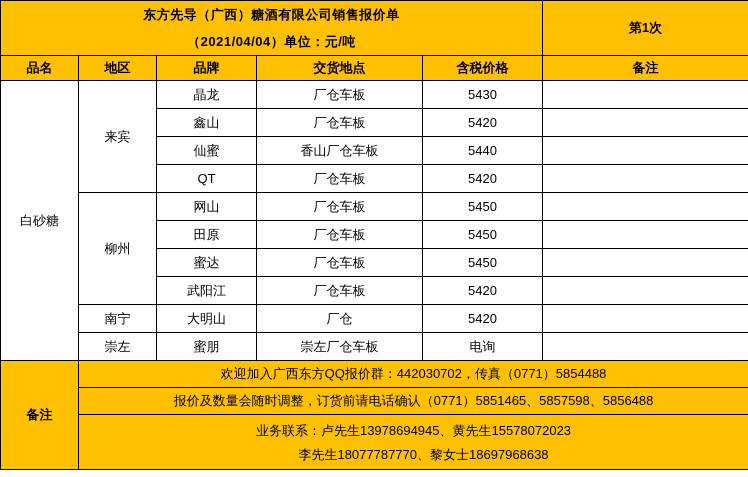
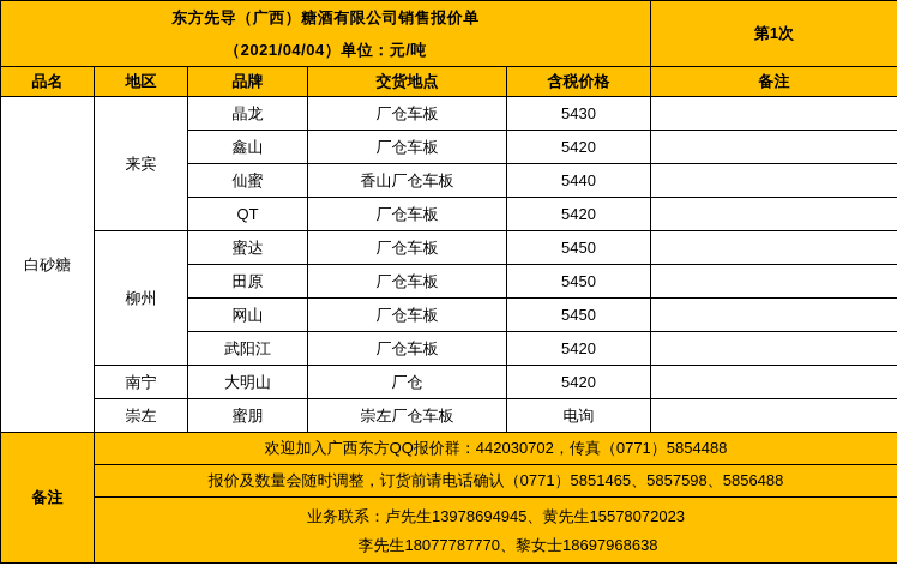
  东方先导（广西）糖酒有限公司销售报价单 （2021/04/04）单位：元/吨	第1次
  品名	地区	品牌	交货地点	含税价格	备注
  白砂糖	来宾	晶龙	厂仓车板	5430
  鑫山	厂仓车板	5420
  仙蜜	香山厂仓车板	5440
  QT	厂仓车板	5420
- 柳州	网山	厂仓车板	5450
+ 柳州	蜜达	厂仓车板	5450
  田原	厂仓车板	5450
- 蜜达	厂仓车板	5450
+ 网山	厂仓车板	5450
  武阳江	厂仓车板	5420
  南宁	大明山	厂仓	5420
  崇左	蜜朋	崇左厂仓车板	电询
  备注	欢迎加入广西东方QQ报价群：442030702，传真（0771）5854488
  报价及数量会随时调整，订货前请电话确认（0771）5851465、5857598、5856488
  业务联系：卢先生13978694945、黄先生15578072023 李先生18077787770、黎女士18697968638
